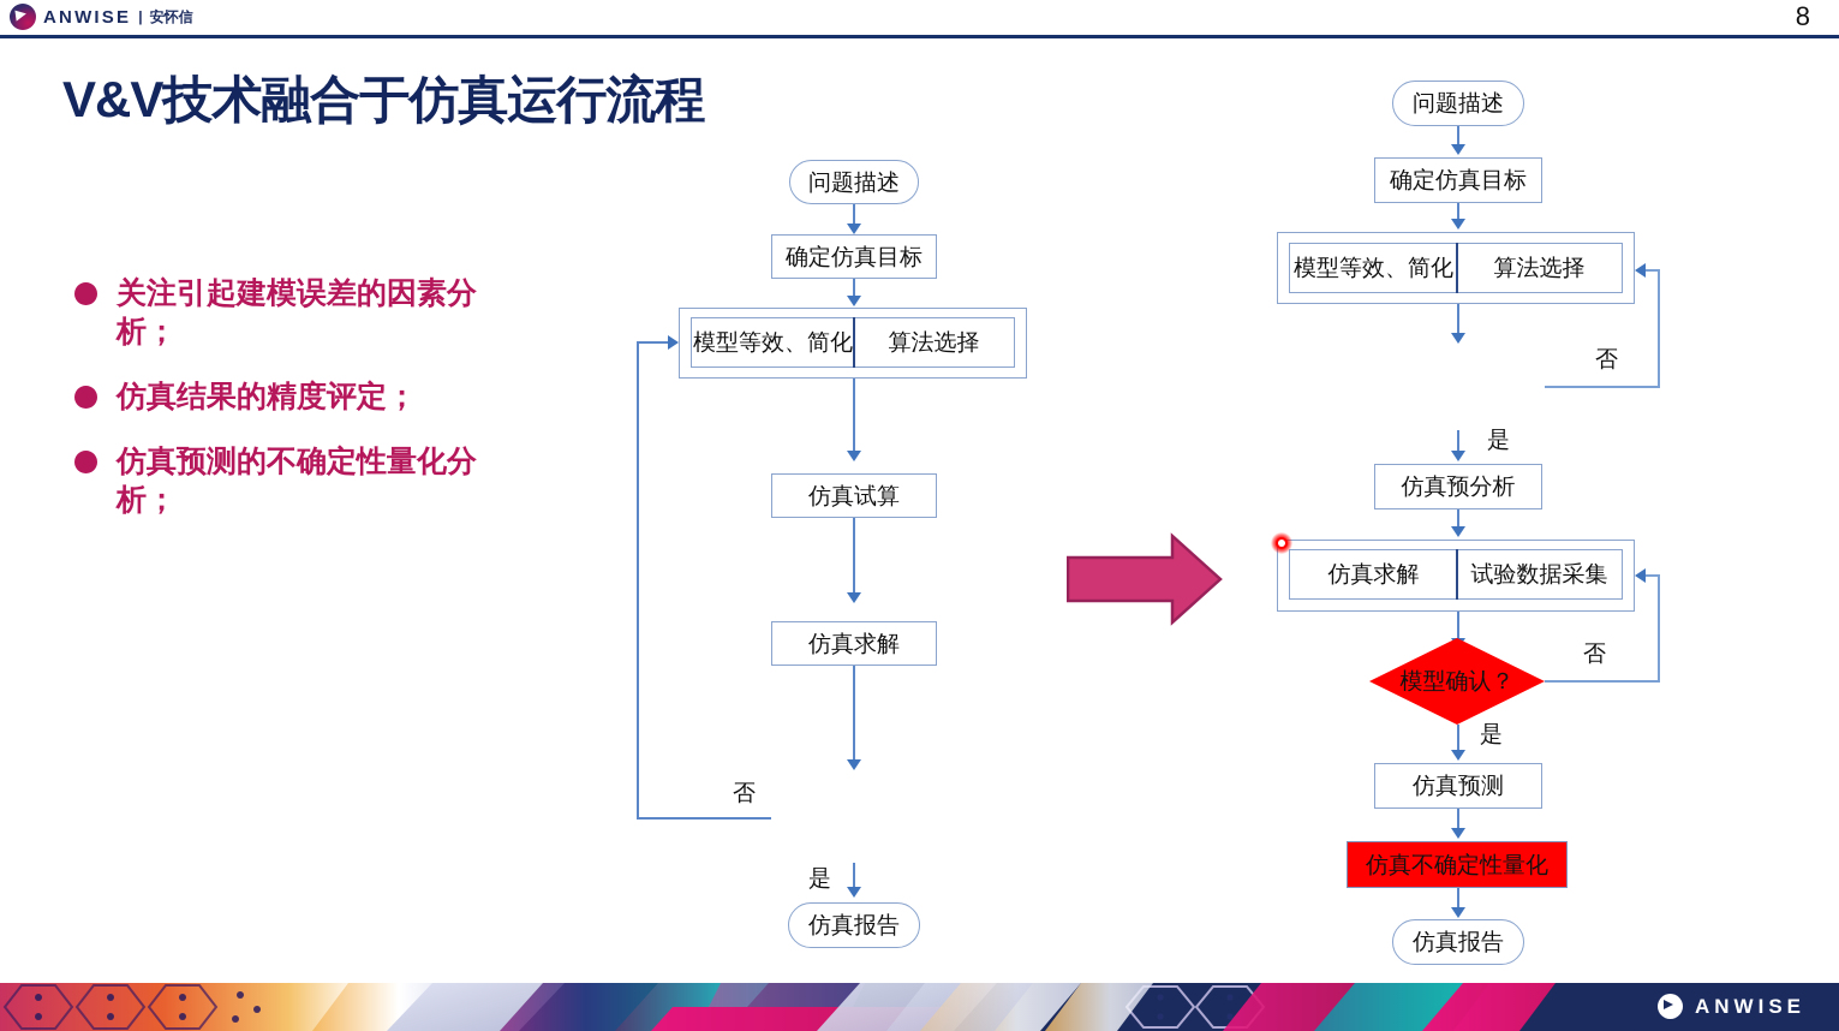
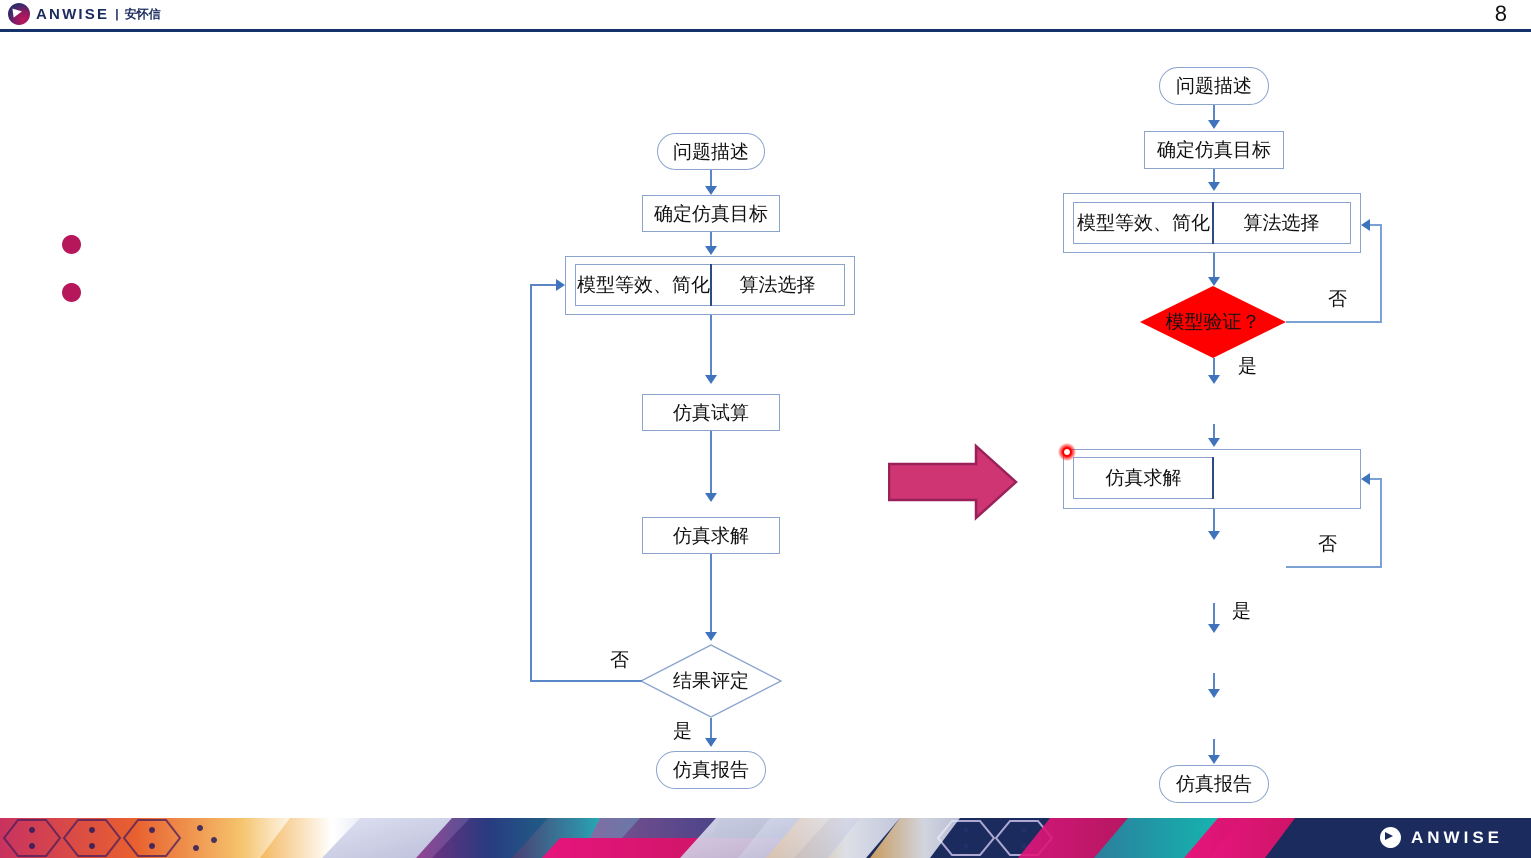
  ANWISE
  |
  安怀信
  8
- V&V技术融合于仿真运行流程
- 关注引起建模误差的因素分析；
- 仿真结果的精度评定；
- 仿真预测的不确定性量化分析；
  问题描述
  确定仿真目标
  模型等效、简化
  算法选择
  仿真试算
  仿真求解
+ 结果评定
  否
  是
  仿真报告
  问题描述
  确定仿真目标
  模型等效、简化
  算法选择
+ 模型验证？
  否
  是
- 仿真预分析
  仿真求解
- 试验数据采集
- 模型确认？
  否
  是
- 仿真预测
- 仿真不确定性量化
  仿真报告
  ANWISE
